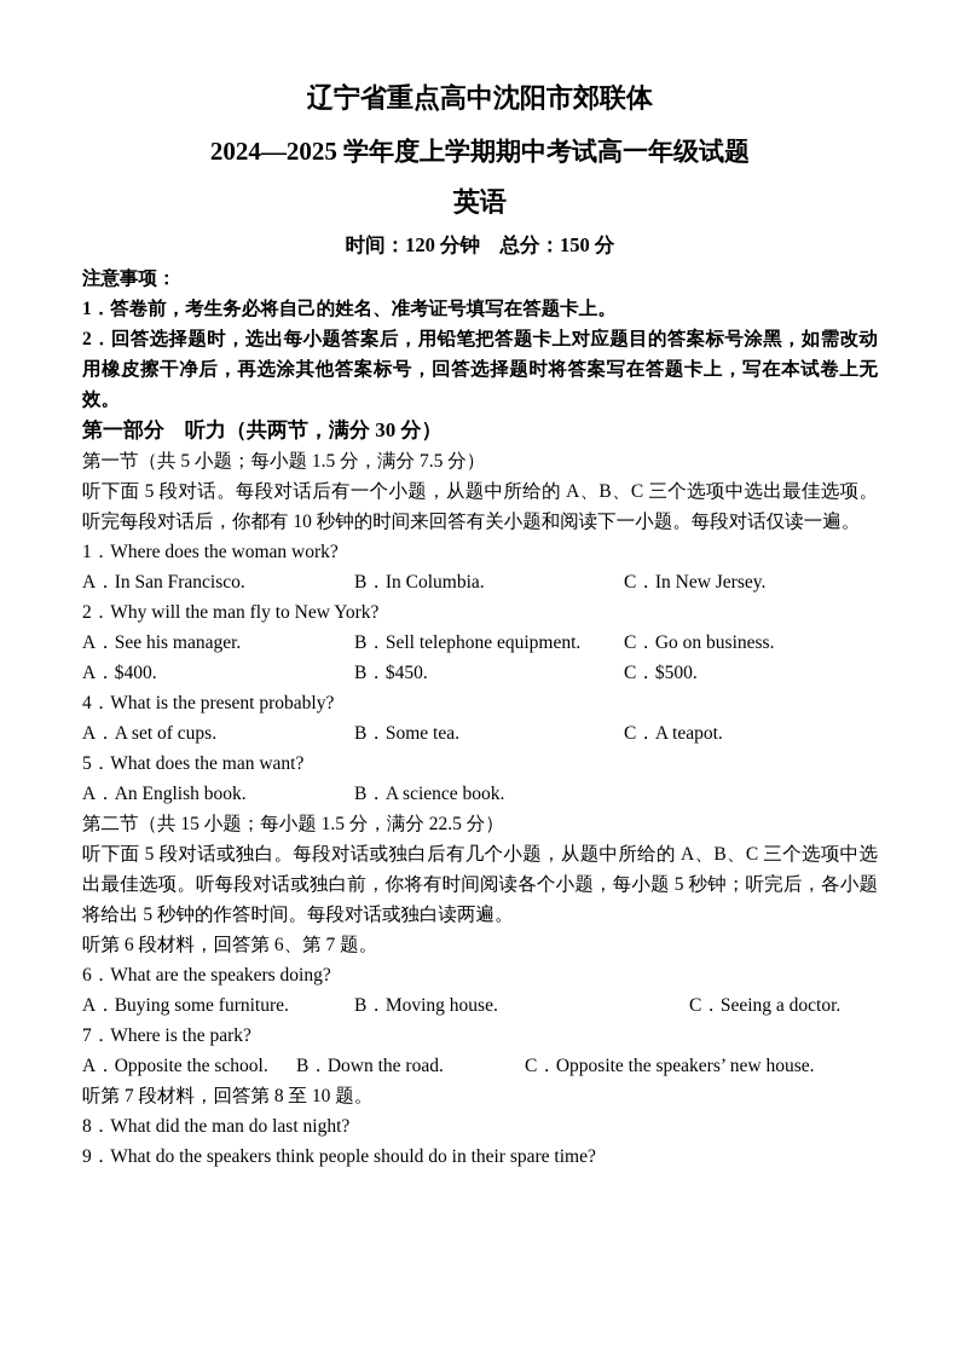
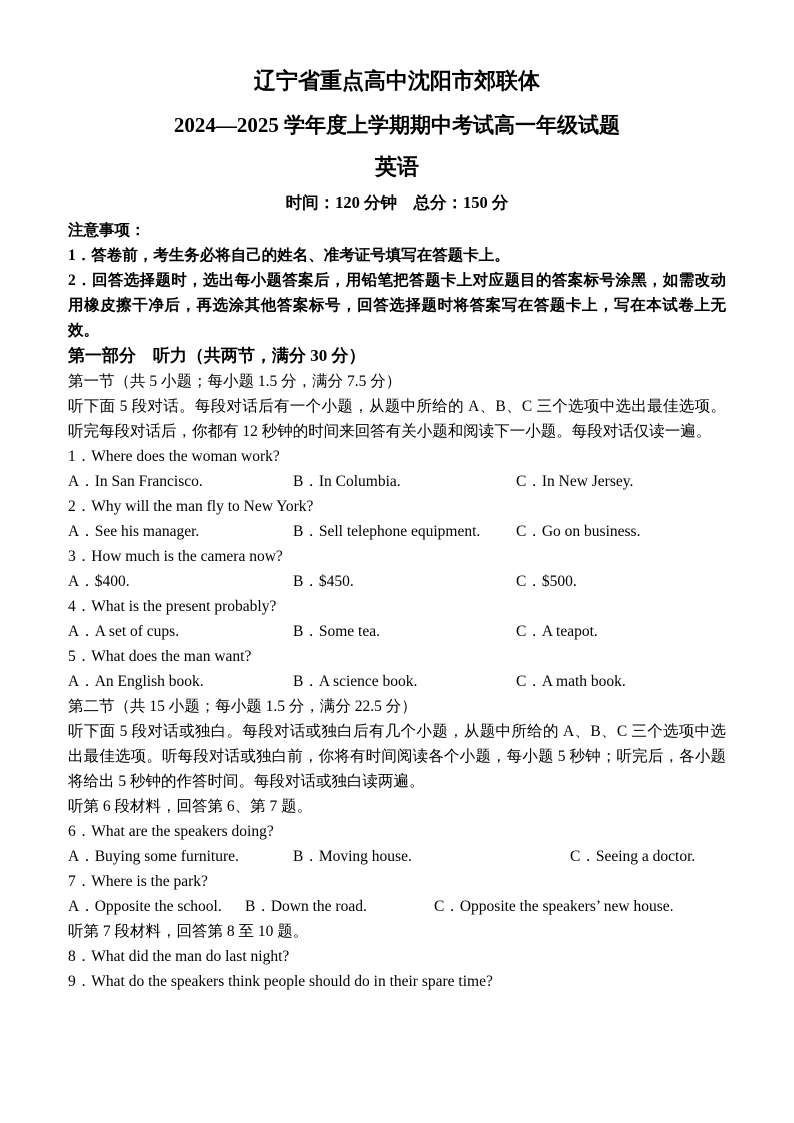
  辽宁省重点高中沈阳市郊联体
  2024—2025 学年度上学期期中考试高一年级试题
  英语
  时间：120 分钟 总分：150 分
  注意事项：
  1．答卷前，考生务必将自己的姓名、准考证号填写在答题卡上。
  2．回答选择题时，选出每小题答案后，用铅笔把答题卡上对应题目的答案标号涂黑，如需改动用橡皮擦干净后，再选涂其他答案标号，回答选择题时将答案写在答题卡上，写在本试卷上无效。
  第一部分 听力（共两节，满分 30 分）
  第一节（共 5 小题；每小题 1.5 分，满分 7.5 分）
- 听下面 5 段对话。每段对话后有一个小题，从题中所给的 A、B、C 三个选项中选出最佳选项。听完每段对话后，你都有 10 秒钟的时间来回答有关小题和阅读下一小题。每段对话仅读一遍。
+ 听下面 5 段对话。每段对话后有一个小题，从题中所给的 A、B、C 三个选项中选出最佳选项。听完每段对话后，你都有 12 秒钟的时间来回答有关小题和阅读下一小题。每段对话仅读一遍。
  1．Where does the woman work?
  A．In San Francisco.
  B．In Columbia.
  C．In New Jersey.
  2．Why will the man fly to New York?
  A．See his manager.
  B．Sell telephone equipment.
  C．Go on business.
+ 3．How much is the camera now?
  A．$400.
  B．$450.
  C．$500.
  4．What is the present probably?
  A．A set of cups.
  B．Some tea.
  C．A teapot.
  5．What does the man want?
  A．An English book.
  B．A science book.
+ C．A math book.
  第二节（共 15 小题；每小题 1.5 分，满分 22.5 分）
  听下面 5 段对话或独白。每段对话或独白后有几个小题，从题中所给的 A、B、C 三个选项中选出最佳选项。听每段对话或独白前，你将有时间阅读各个小题，每小题 5 秒钟；听完后，各小题将给出 5 秒钟的作答时间。每段对话或独白读两遍。
  听第 6 段材料，回答第 6、第 7 题。
  6．What are the speakers doing?
  A．Buying some furniture.
  B．Moving house.
  C．Seeing a doctor.
  7．Where is the park?
  A．Opposite the school.
  B．Down the road.
  C．Opposite the speakers’ new house.
  听第 7 段材料，回答第 8 至 10 题。
  8．What did the man do last night?
  9．What do the speakers think people should do in their spare time?
